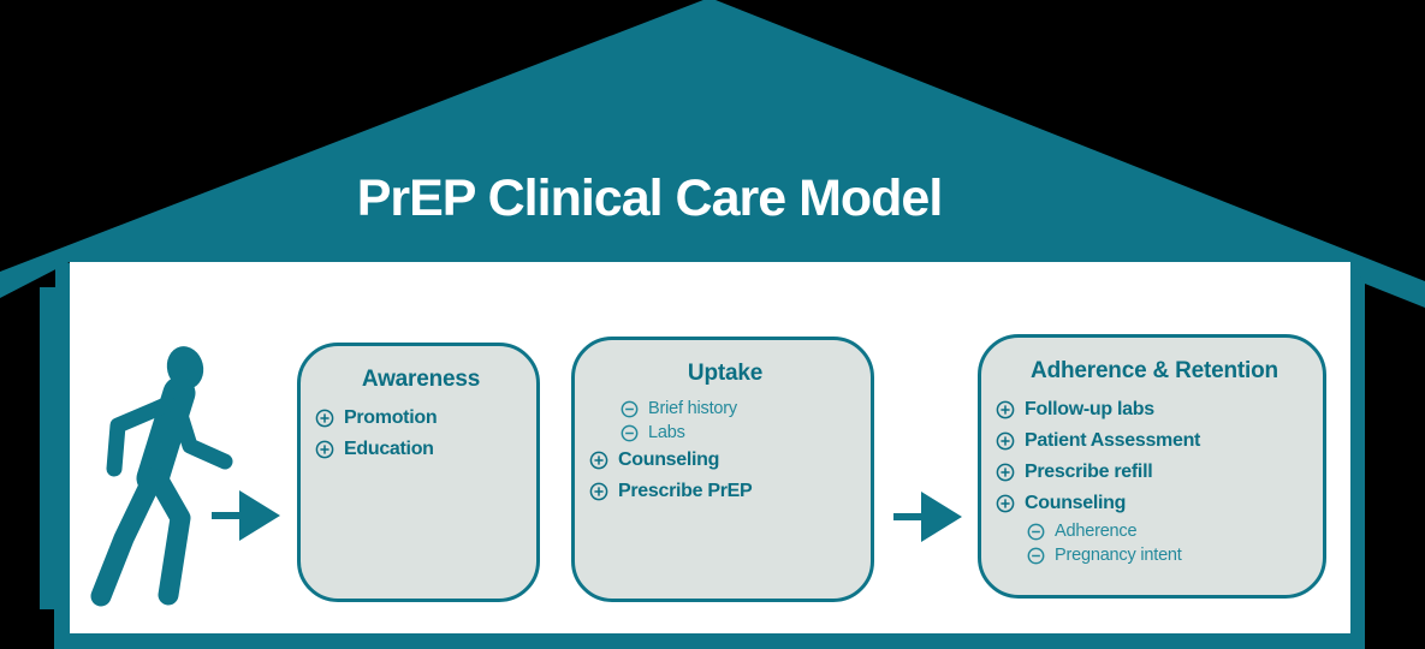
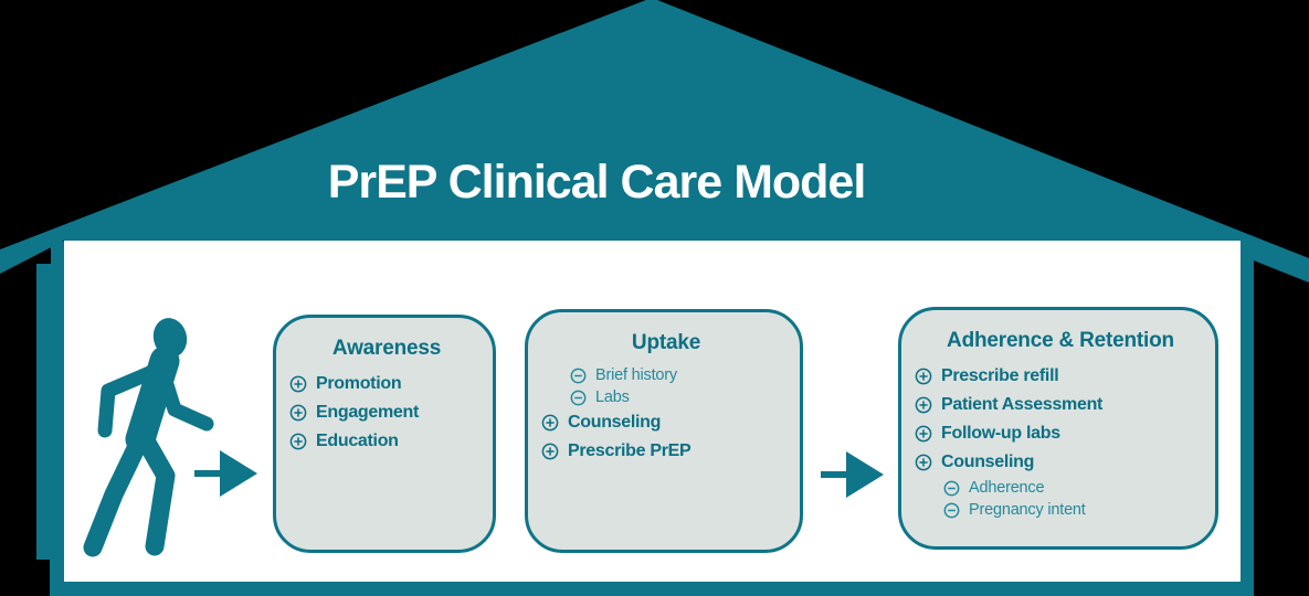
  PrEP Clinical Care Model
  Awareness
  Promotion
+ Engagement
  Education
  Uptake
  Brief history
  Labs
  Counseling
  Prescribe PrEP
  Adherence & Retention
- Follow-up labs
+ Prescribe refill
  Patient Assessment
- Prescribe refill
+ Follow-up labs
  Counseling
  Adherence
  Pregnancy intent
